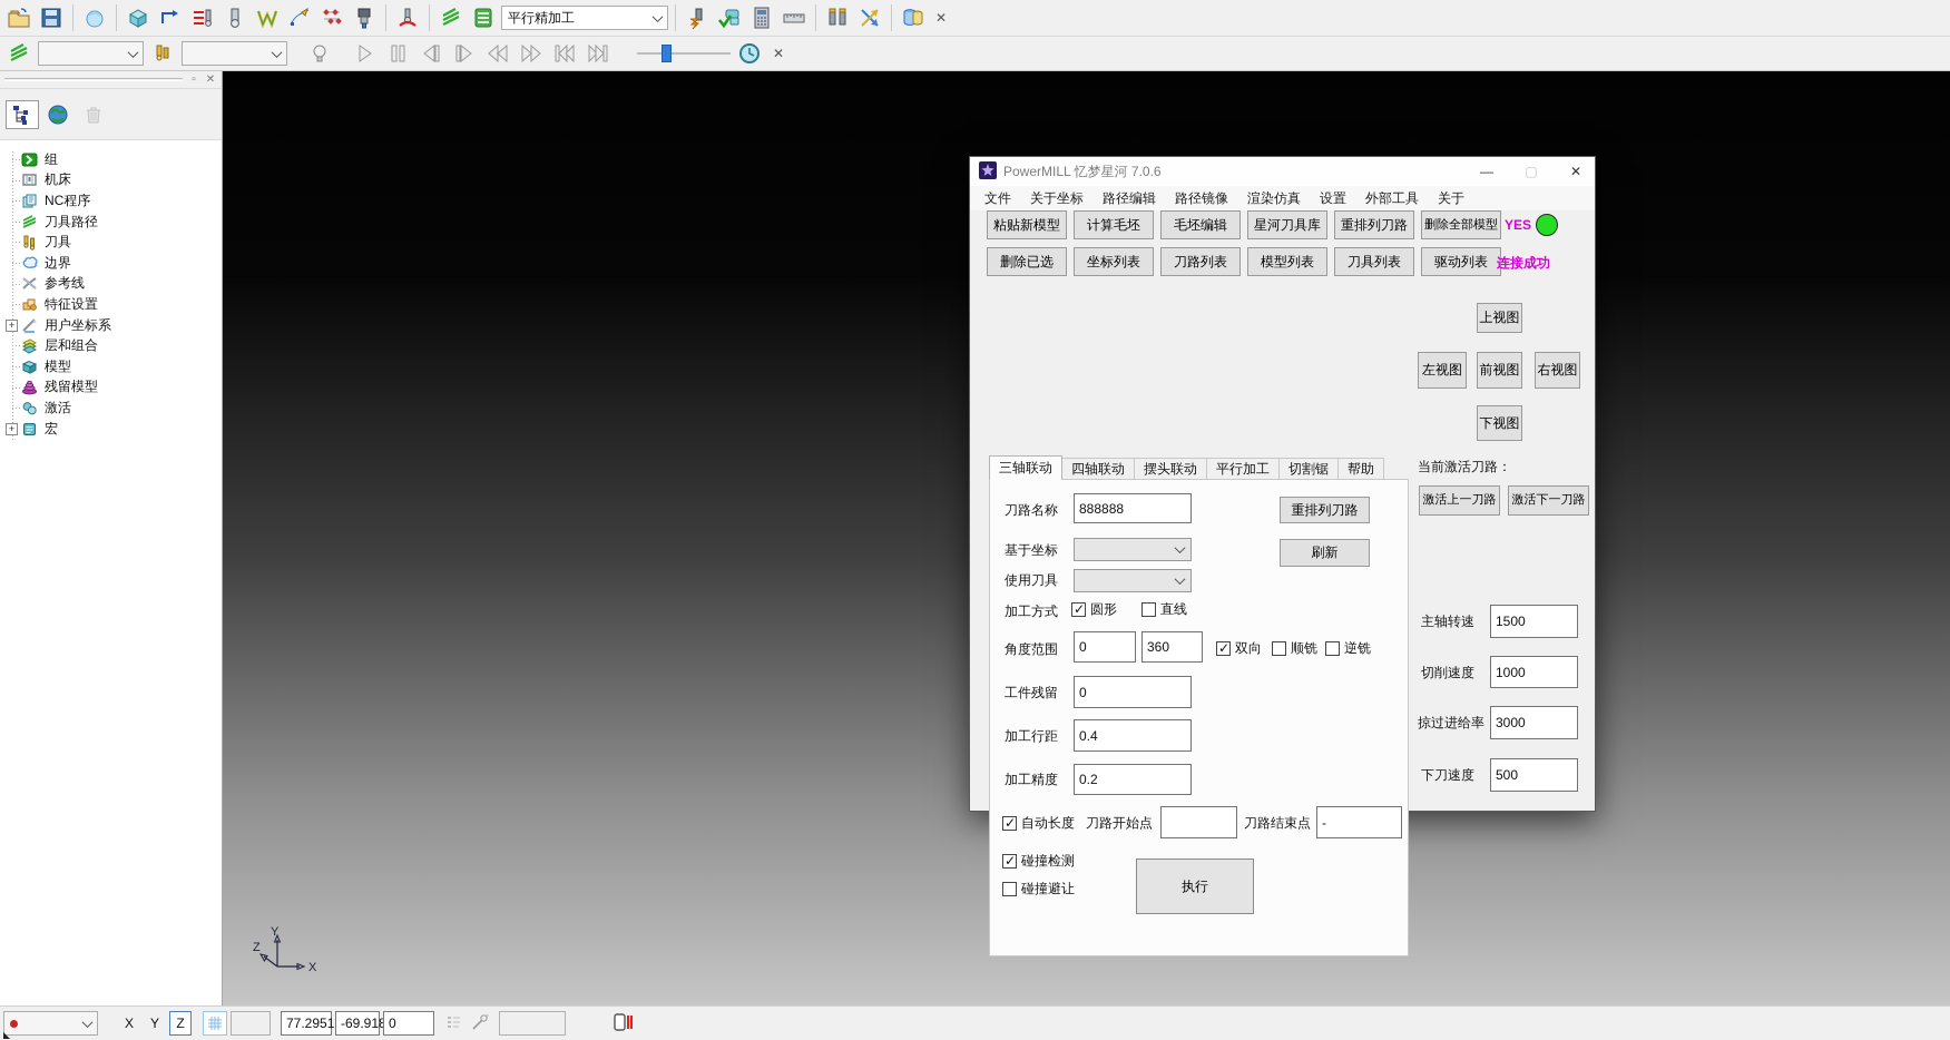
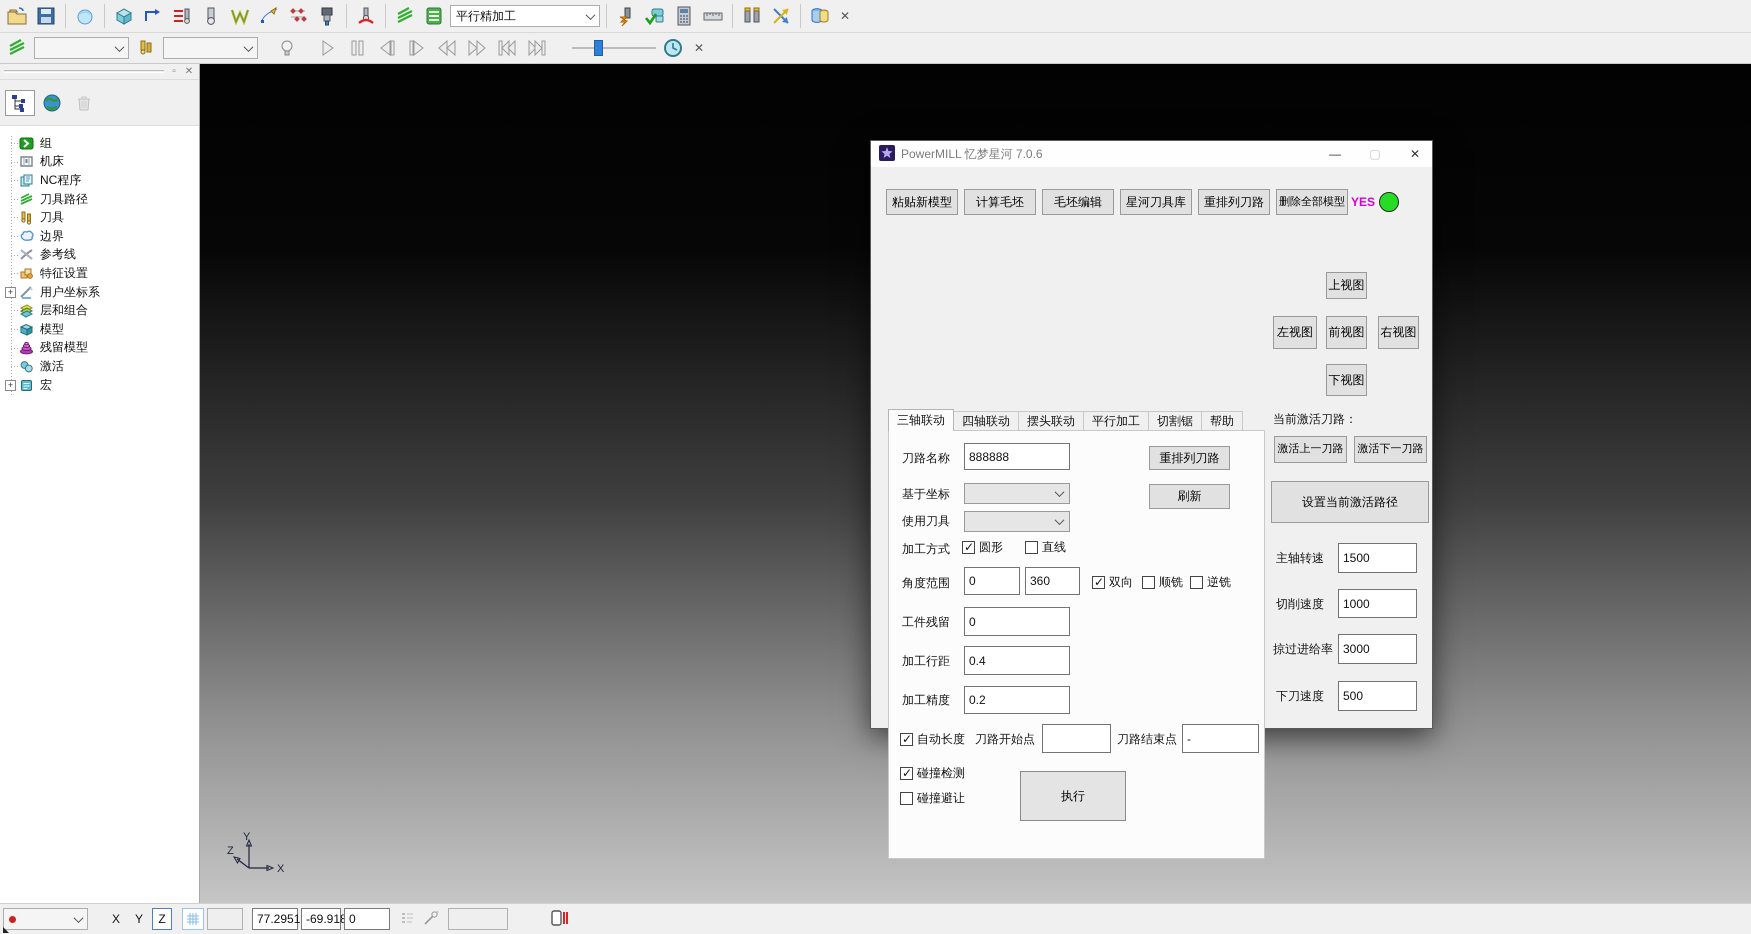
  平行精加工
  ✕
  ✕
  ▫
  ✕
  组
  机床
  NC程序
  刀具路径
  刀具
  边界
  参考线
  特征设置
  +
  用户坐标系
  层和组合
  模型
  残留模型
  激活
  +
  宏
  Y
  X
  Z
  PowerMILL 忆梦星河 7.0.6
  —
  ▢
  ✕
- 文件
- 关于坐标
- 路径编辑
- 路径镜像
- 渲染仿真
- 设置
- 外部工具
- 关于
  粘贴新模型
  计算毛坯
  毛坯编辑
  星河刀具库
  重排列刀路
  删除全部模型
  YES
- 删除已选
- 坐标列表
- 刀路列表
- 模型列表
- 刀具列表
- 驱动列表
- 连接成功
  三轴联动
  四轴联动
  摆头联动
  平行加工
  切割锯
  帮助
  刀路名称
  888888
  重排列刀路
  基于坐标
  刷新
  使用刀具
  加工方式
  圆形
  直线
  角度范围
  0
  360
  双向
  顺铣
  逆铣
  工件残留
  0
  加工行距
  0.4
  加工精度
  0.2
  自动长度
  刀路开始点
  刀路结束点
  -
  碰撞检测
  碰撞避让
  执行
  上视图
  左视图
  前视图
  右视图
  下视图
  当前激活刀路：
  激活上一刀路
  激活下一刀路
+ 设置当前激活路径
  主轴转速
  1500
  切削速度
  1000
  掠过进给率
  3000
  下刀速度
  500
  X
  Y
  Z
  77.2951
  -69.91
  0
